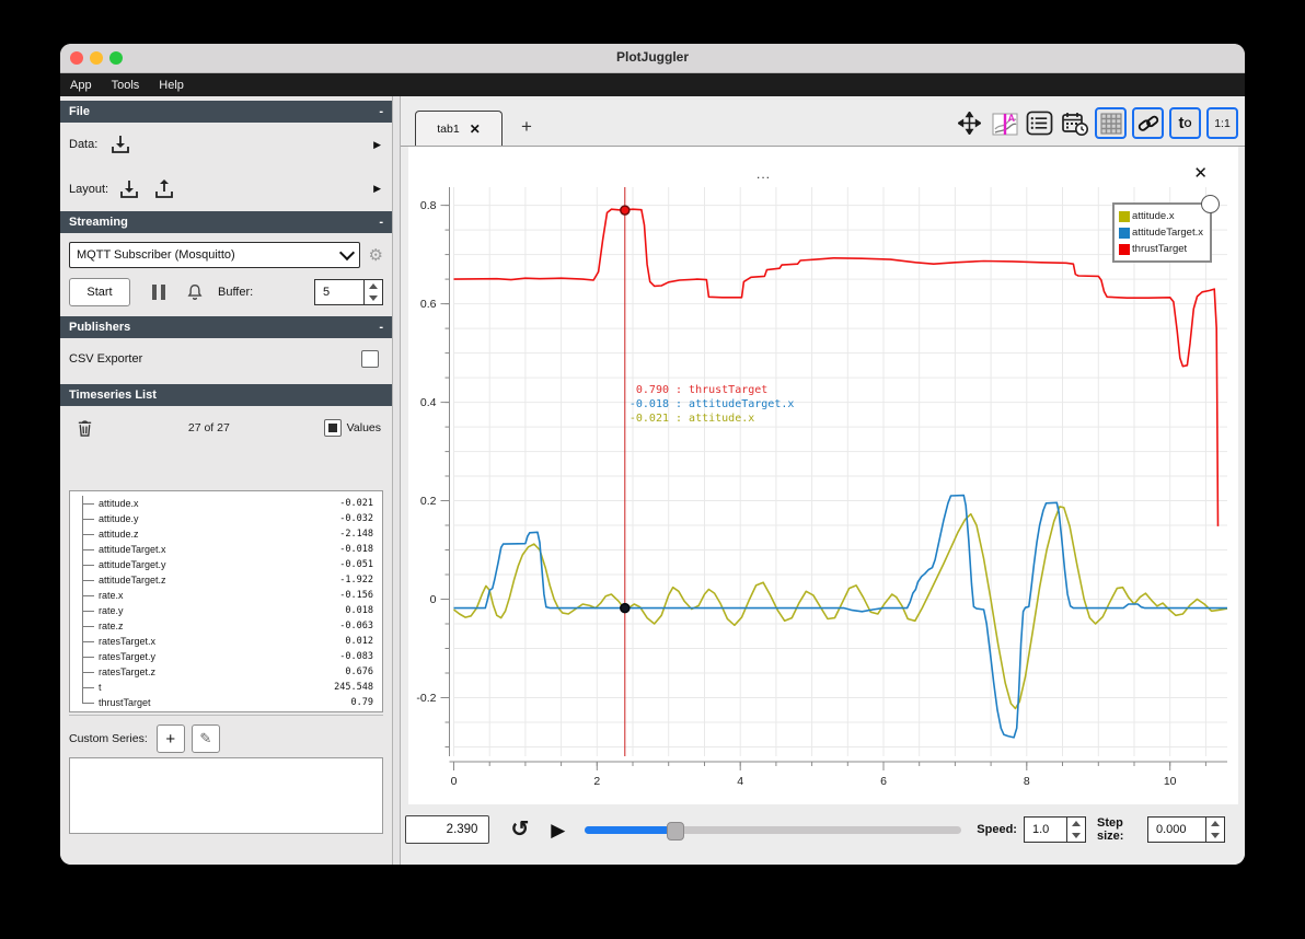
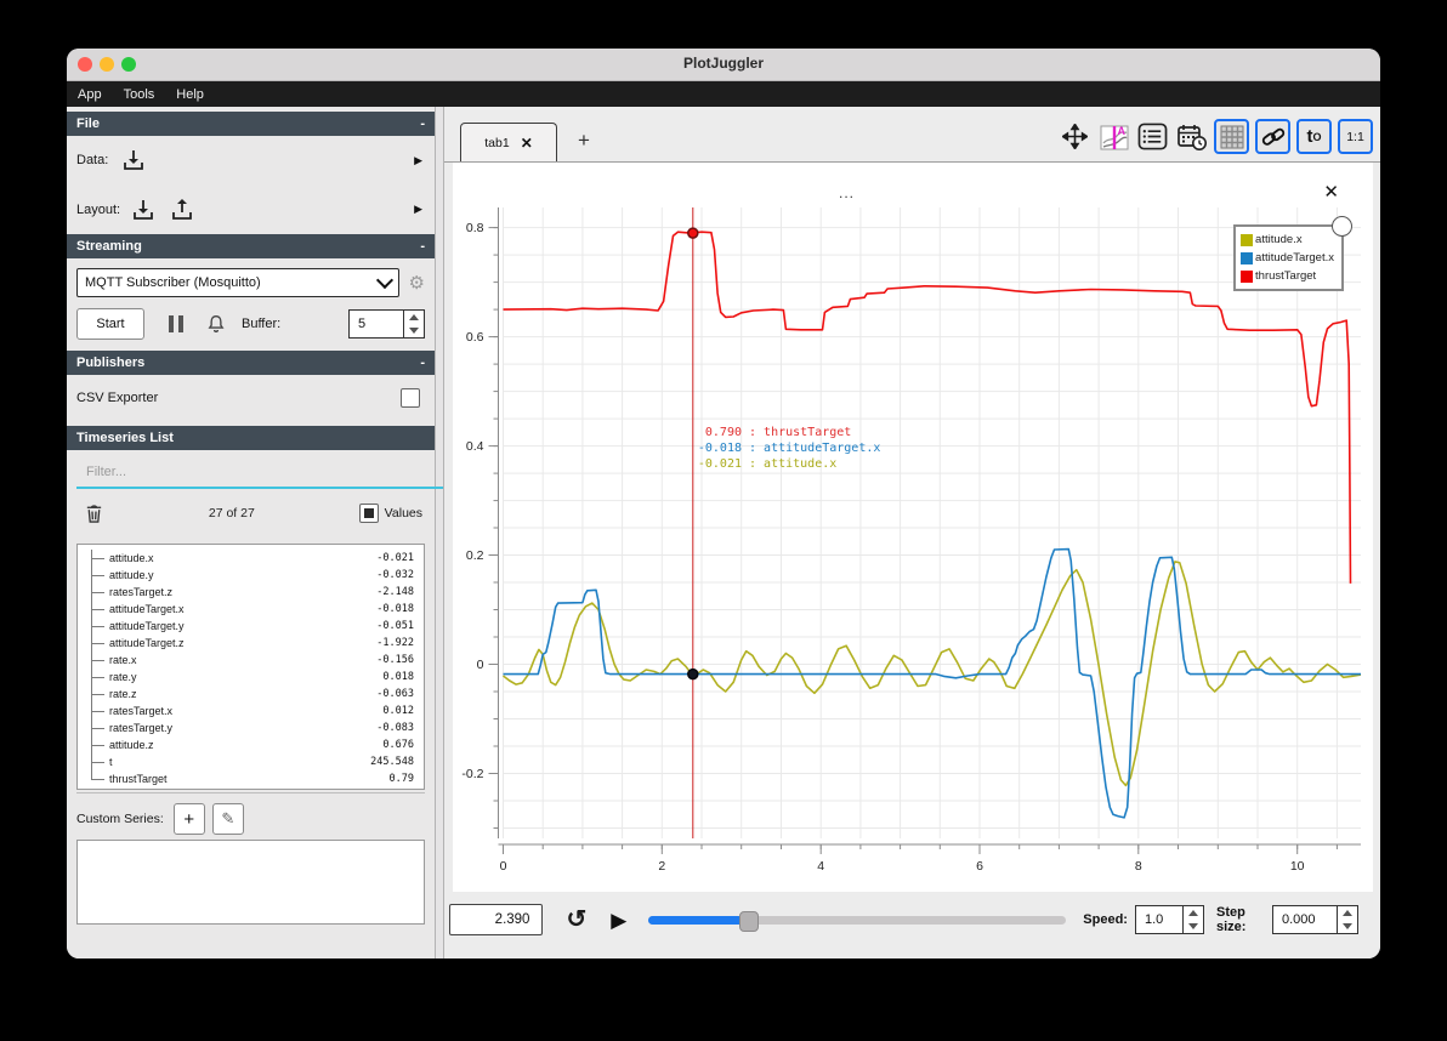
  PlotJuggler
  App
  Tools
  Help
  File
  -
  Data:
  ▶
  Layout:
  ▶
  Streaming
  -
  MQTT Subscriber (Mosquitto)
  ⚙
  Start
  Buffer:
  5
  Publishers
  -
  CSV Exporter
  Timeseries List
+ Filter...
  27 of 27
  Values
  attitude.x
  -0.021
  attitude.y
  -0.032
- attitude.z
+ ratesTarget.z
  -2.148
  attitudeTarget.x
  -0.018
  attitudeTarget.y
  -0.051
  attitudeTarget.z
  -1.922
  rate.x
  -0.156
  rate.y
  0.018
  rate.z
  -0.063
  ratesTarget.x
  0.012
  ratesTarget.y
  -0.083
- ratesTarget.z
+ attitude.z
  0.676
  t
  245.548
  thrustTarget
  0.79
  Custom Series:
  +
  ✎
  tab1
  ✕
  +
  A
  t
  O
  1:1
  ...
  ✕
  0
  2
  4
  6
  8
  10
  -0.2
  0
  0.2
  0.4
  0.6
  0.8
  attitude.x
  attitudeTarget.x
  thrustTarget
  0.790 : thrustTarget
  -0.018 : attitudeTarget.x
  -0.021 : attitude.x
  2.390
  ↺
  ▶
  Speed:
  1.0
  Step size:
  0.000
